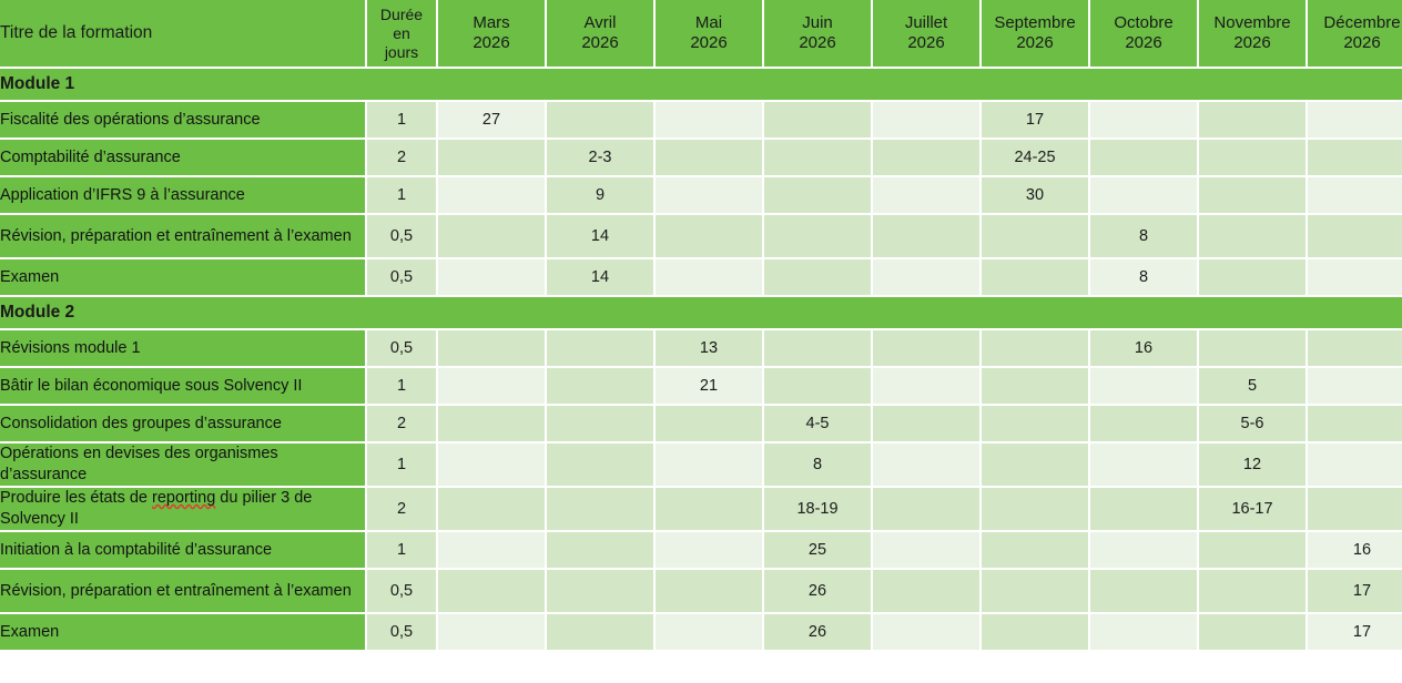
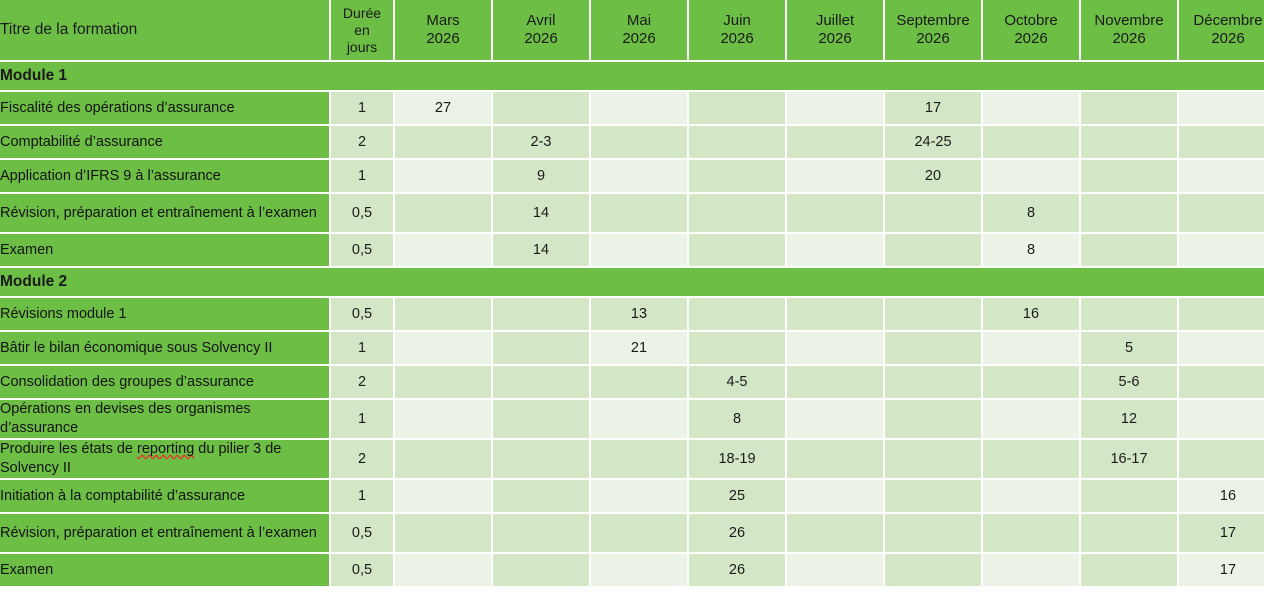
  Titre de la formation	Durée en jours	Mars 2026	Avril 2026	Mai 2026	Juin 2026	Juillet 2026	Septembre 2026	Octobre 2026	Novembre 2026	Décembre 2026
  Module 1
  Fiscalité des opérations d’assurance	1	27					17
  Comptabilité d’assurance	2		2-3				24-25
- Application d’IFRS 9 à l’assurance	1		9				30
+ Application d’IFRS 9 à l’assurance	1		9				20
  Révision, préparation et entraînement à l’examen	0,5		14					8
  Examen	0,5		14					8
  Module 2
  Révisions module 1	0,5			13				16
  Bâtir le bilan économique sous Solvency II	1			21					5
  Consolidation des groupes d’assurance	2				4-5				5-6
  Opérations en devises des organismes d’assurance	1				8				12
  Produire les états de reporting du pilier 3 de Solvency II	2				18-19				16-17
  Initiation à la comptabilité d’assurance	1				25					16
  Révision, préparation et entraînement à l’examen	0,5				26					17
  Examen	0,5				26					17
